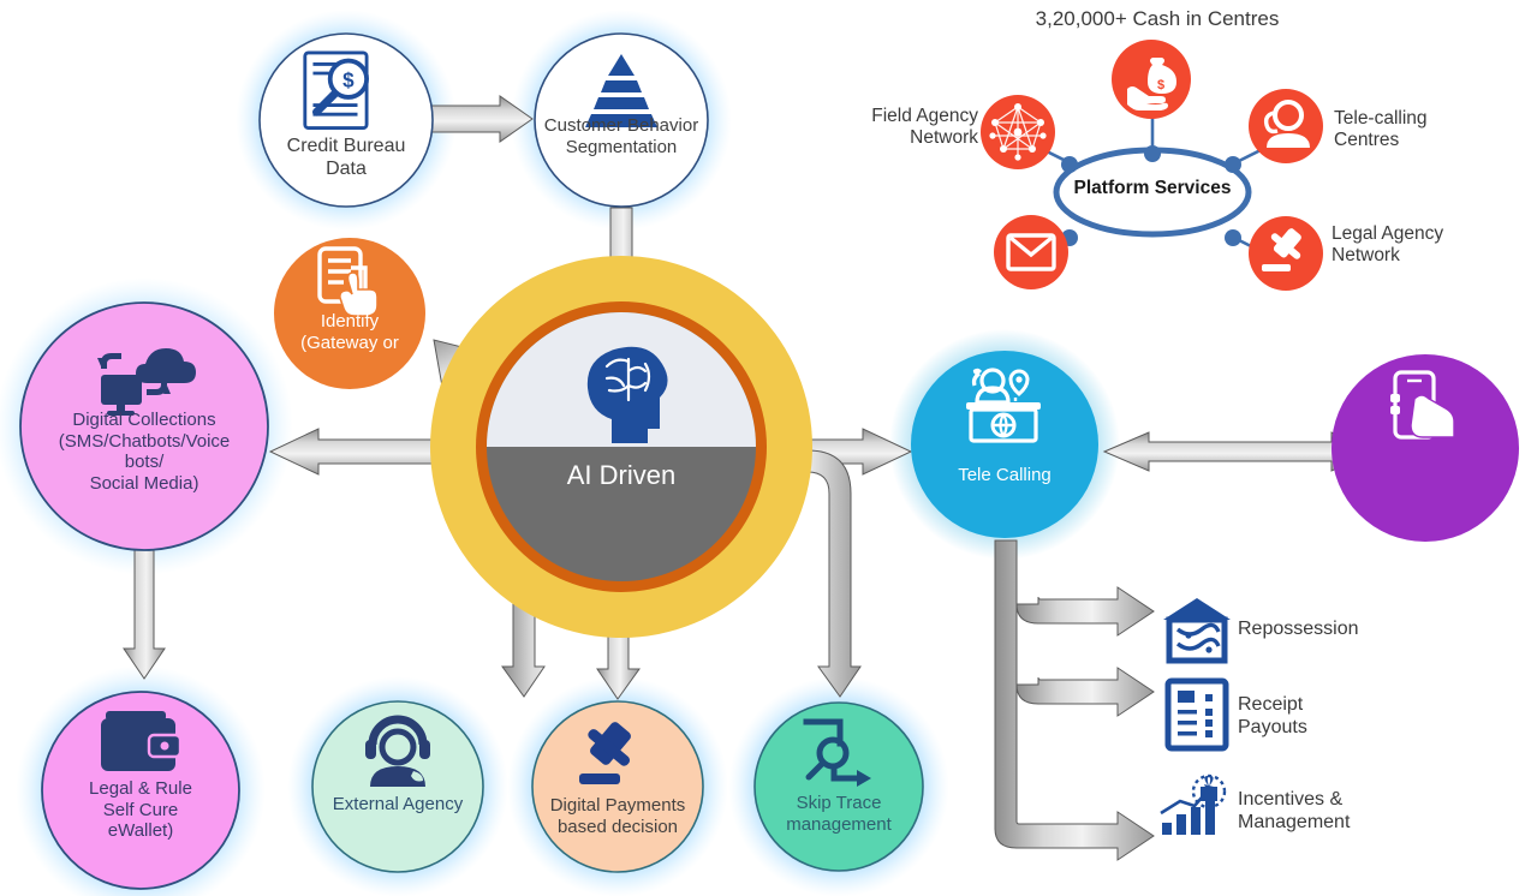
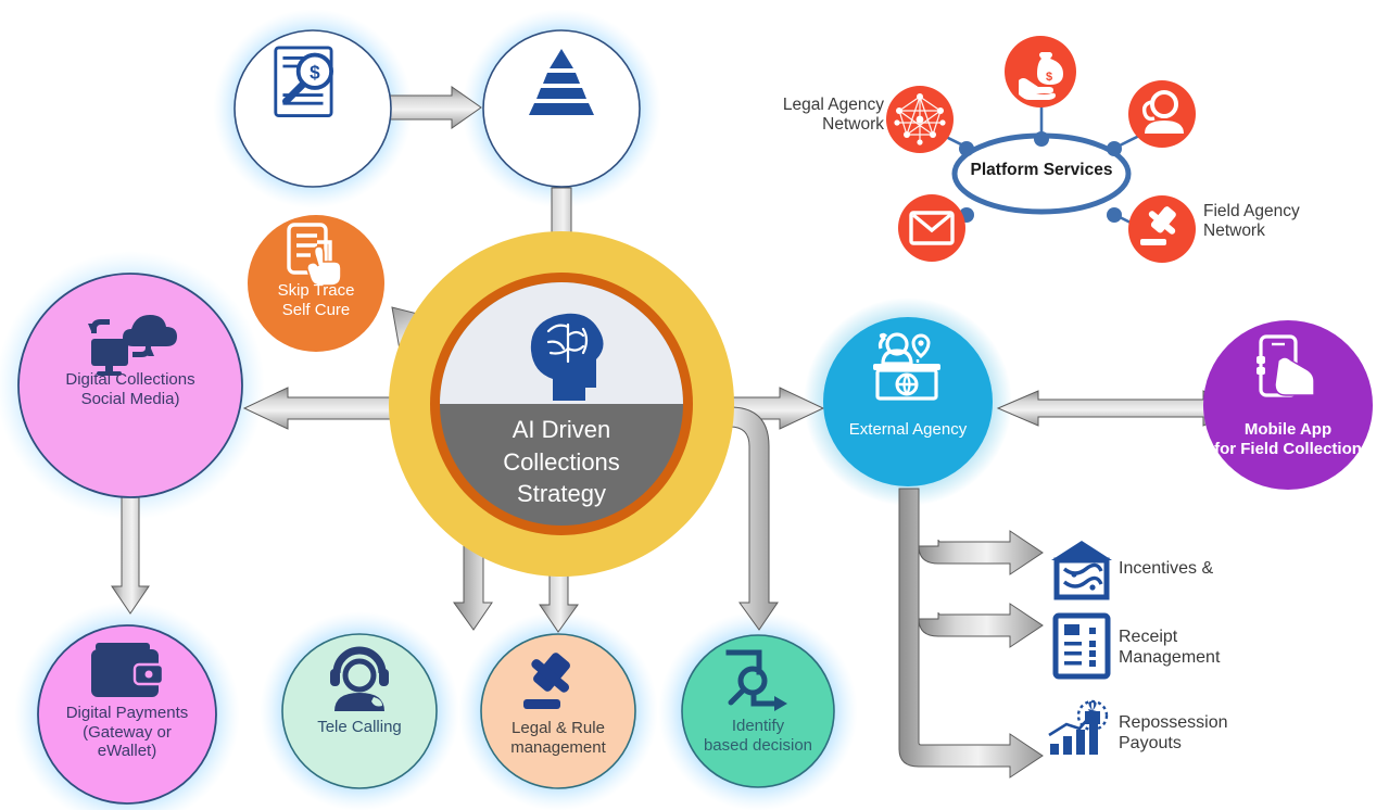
  $
  $
- 3,20,000+ Cash in Centres
  Platform Services
- Field Agency
+ Legal Agency
  Network
- Tele-calling
- Centres
- Legal Agency
+ Field Agency
  Network
- Credit Bureau
- Data
- Customer Behavior
- Segmentation
- Identify
+ Skip Trace
- (Gateway or
+ Self Cure
  Digital Collections
- (SMS/Chatbots/Voice
- bots/
  Social Media)
- Legal & Rule
+ Digital Payments
- Self Cure
+ (Gateway or
  eWallet)
- External Agency
+ Tele Calling
- Digital Payments
+ Legal & Rule
- based decision
+ management
- Skip Trace
+ Identify
- management
+ based decision
  AI Driven
+ Collections
+ Strategy
- Tele Calling
+ External Agency
+ Mobile App
+ for Field Collection
- Repossession
+ Incentives &
  Receipt
- Payouts
+ Management
- Incentives &
+ Repossession
- Management
+ Payouts
